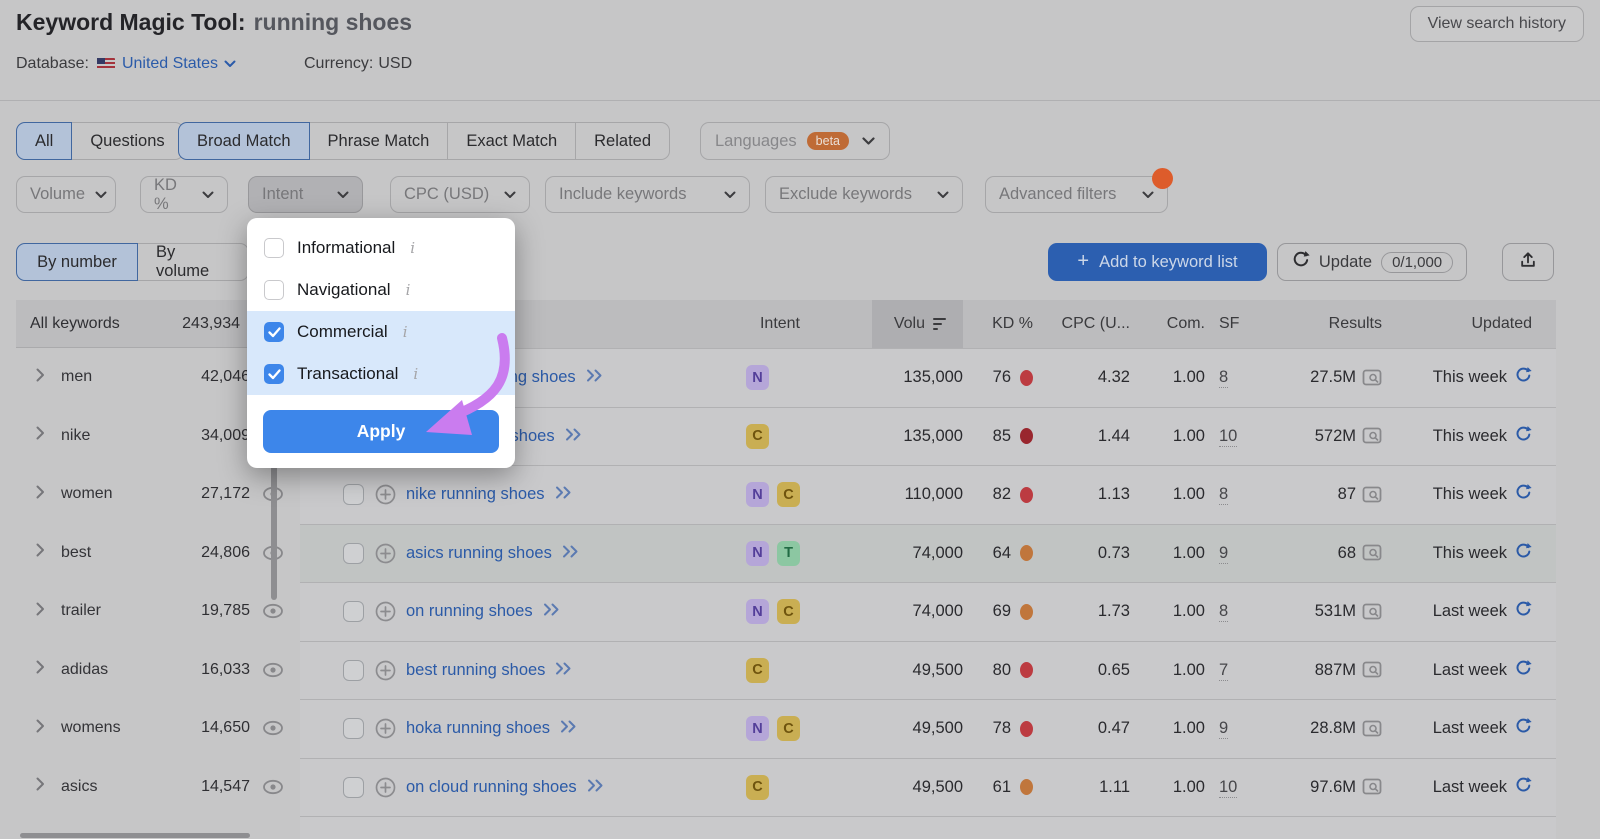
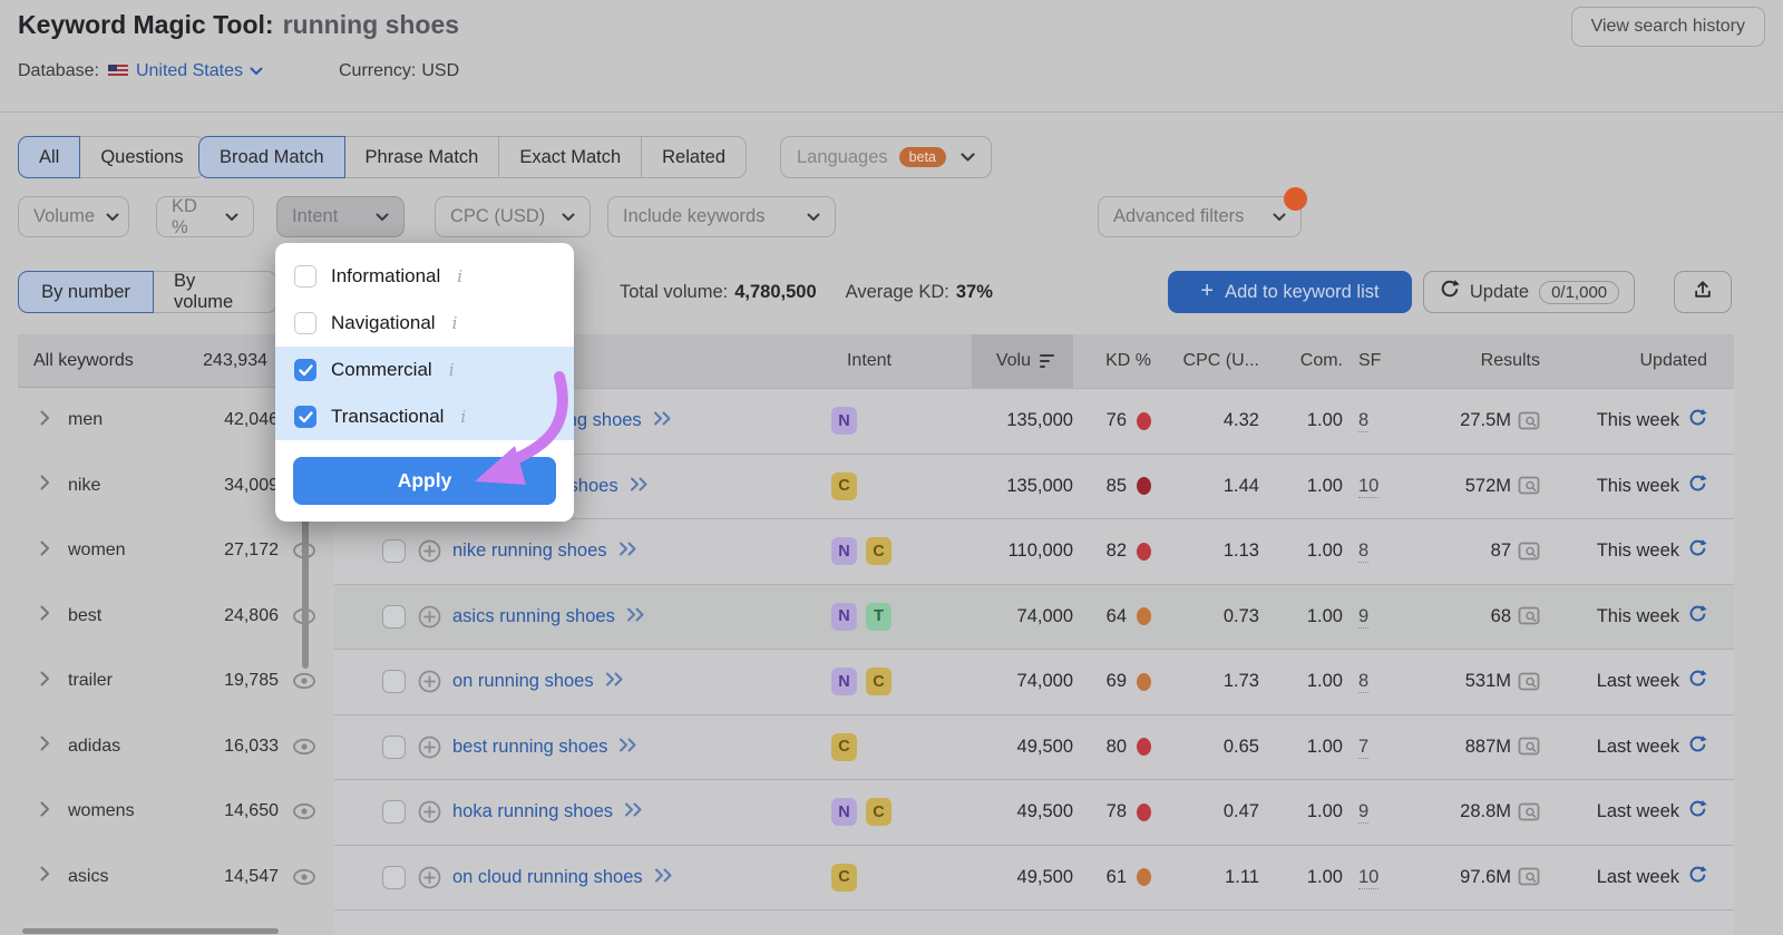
  Keyword Magic Tool: running shoes
  View search history
  Database:
  United States
  Currency: USD
  All
  Questions
  Broad Match
  Phrase Match
  Exact Match
  Related
  Languages
  beta
  Volume
  KD %
  Intent
  CPC (USD)
  Include keywords
- Exclude keywords
  Advanced filters
  By number
  By volume
+ Total volume: 4,780,500
+ Average KD: 37%
  +
  Add to keyword list
  Update
  0/1,000
  All keywords
  243,934
  men
  42,046
  nike
  34,009
  women
  27,172
  best
  24,806
  trailer
  19,785
  adidas
  16,033
  womens
  14,650
  asics
  14,547
  Intent
  Volu
  KD %
  CPC (U...
  Com.
  SF
  Results
  Updated
  N
  135,000
  76
  4.32
  1.00
  8
  27.5M
  This week
  C
  135,000
  85
  1.44
  1.00
  10
  572M
  This week
  nike running shoes
  N
  C
  110,000
  82
  1.13
  1.00
  8
  87
  This week
  asics running shoes
  N
  T
  74,000
  64
  0.73
  1.00
  9
  68
  This week
  on running shoes
  N
  C
  74,000
  69
  1.73
  1.00
  8
  531M
  Last week
  best running shoes
  C
  49,500
  80
  0.65
  1.00
  7
  887M
  Last week
  hoka running shoes
  N
  C
  49,500
  78
  0.47
  1.00
  9
  28.8M
  Last week
  on cloud running shoes
  C
  49,500
  61
  1.11
  1.00
  10
  97.6M
  Last week
  Informational
  i
  Navigational
  i
  Commercial
  i
  Transactional
  i
  Apply
